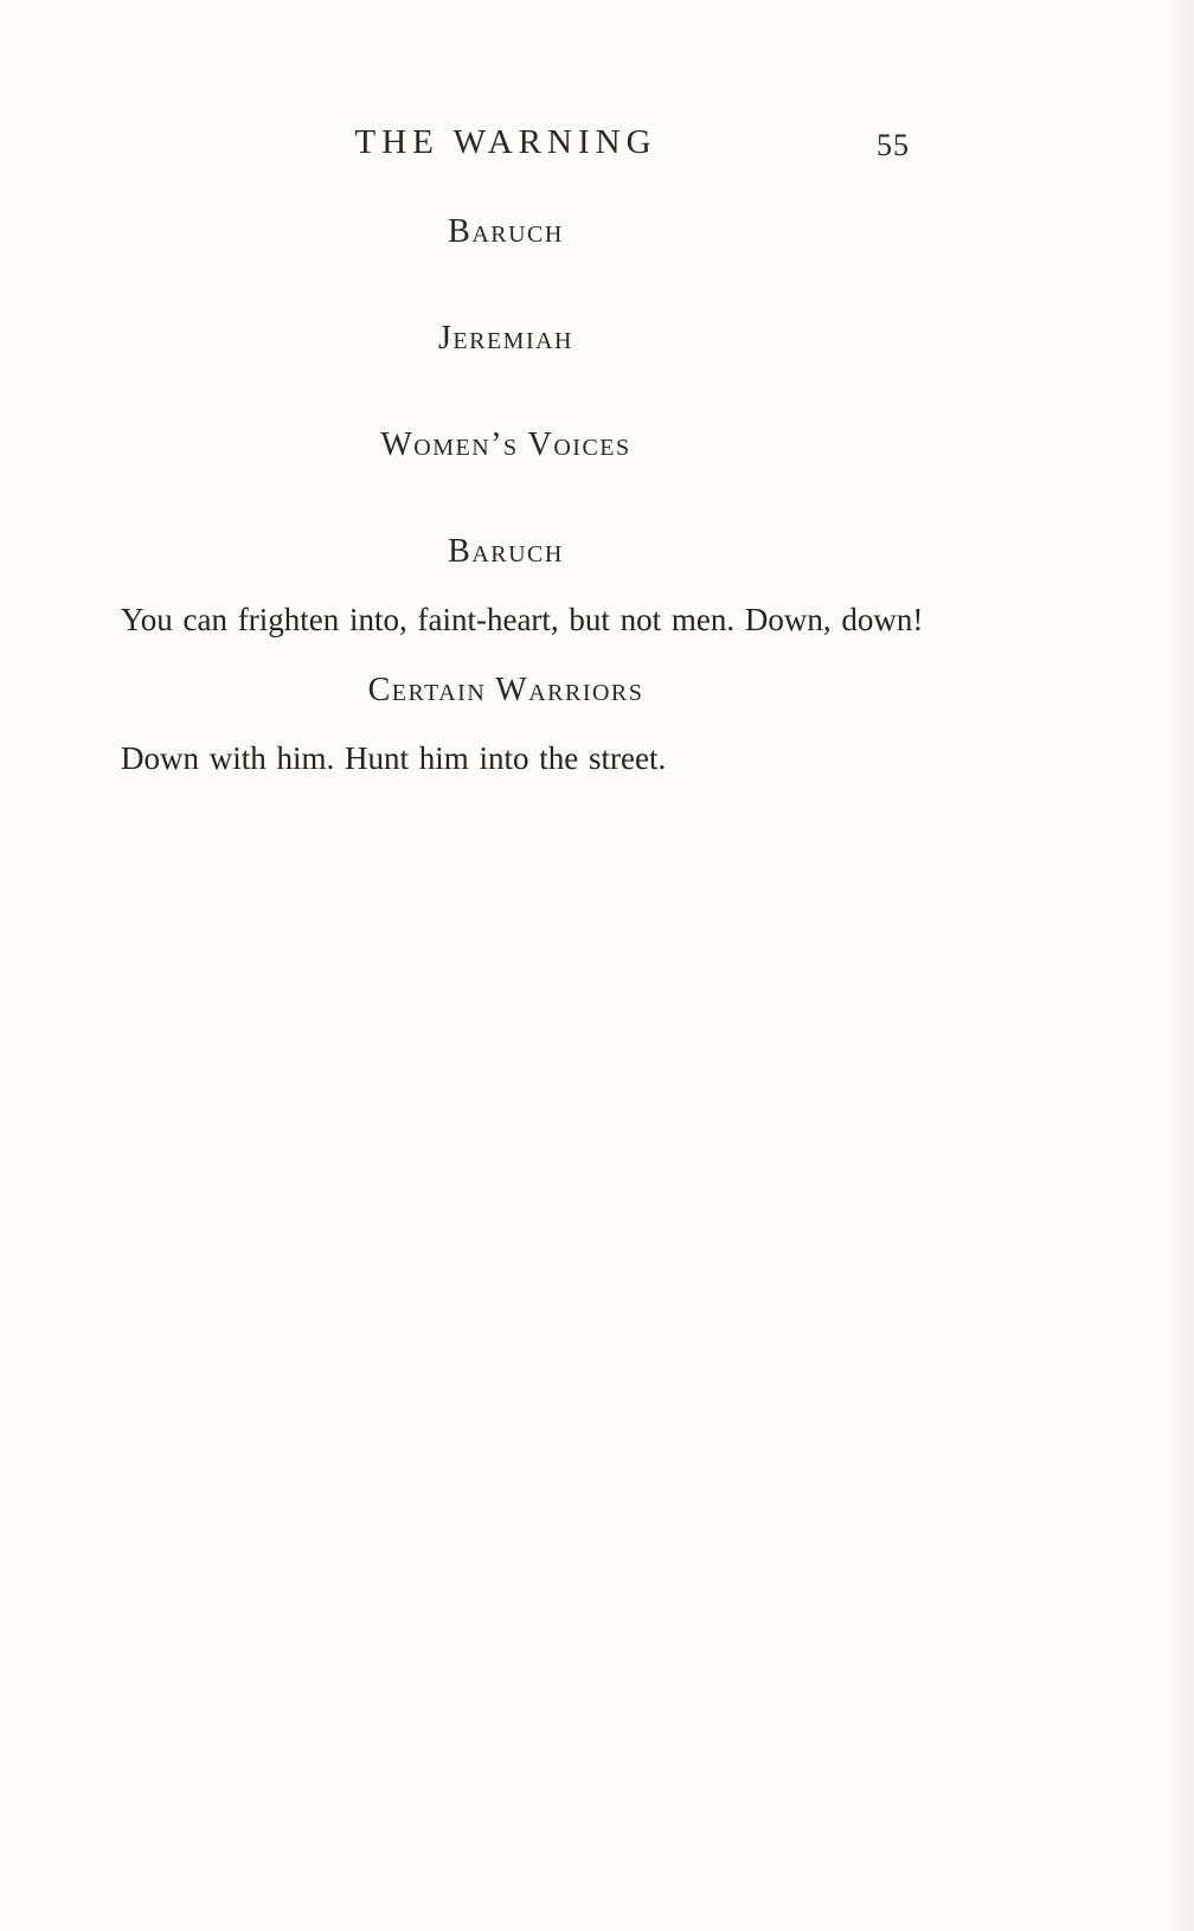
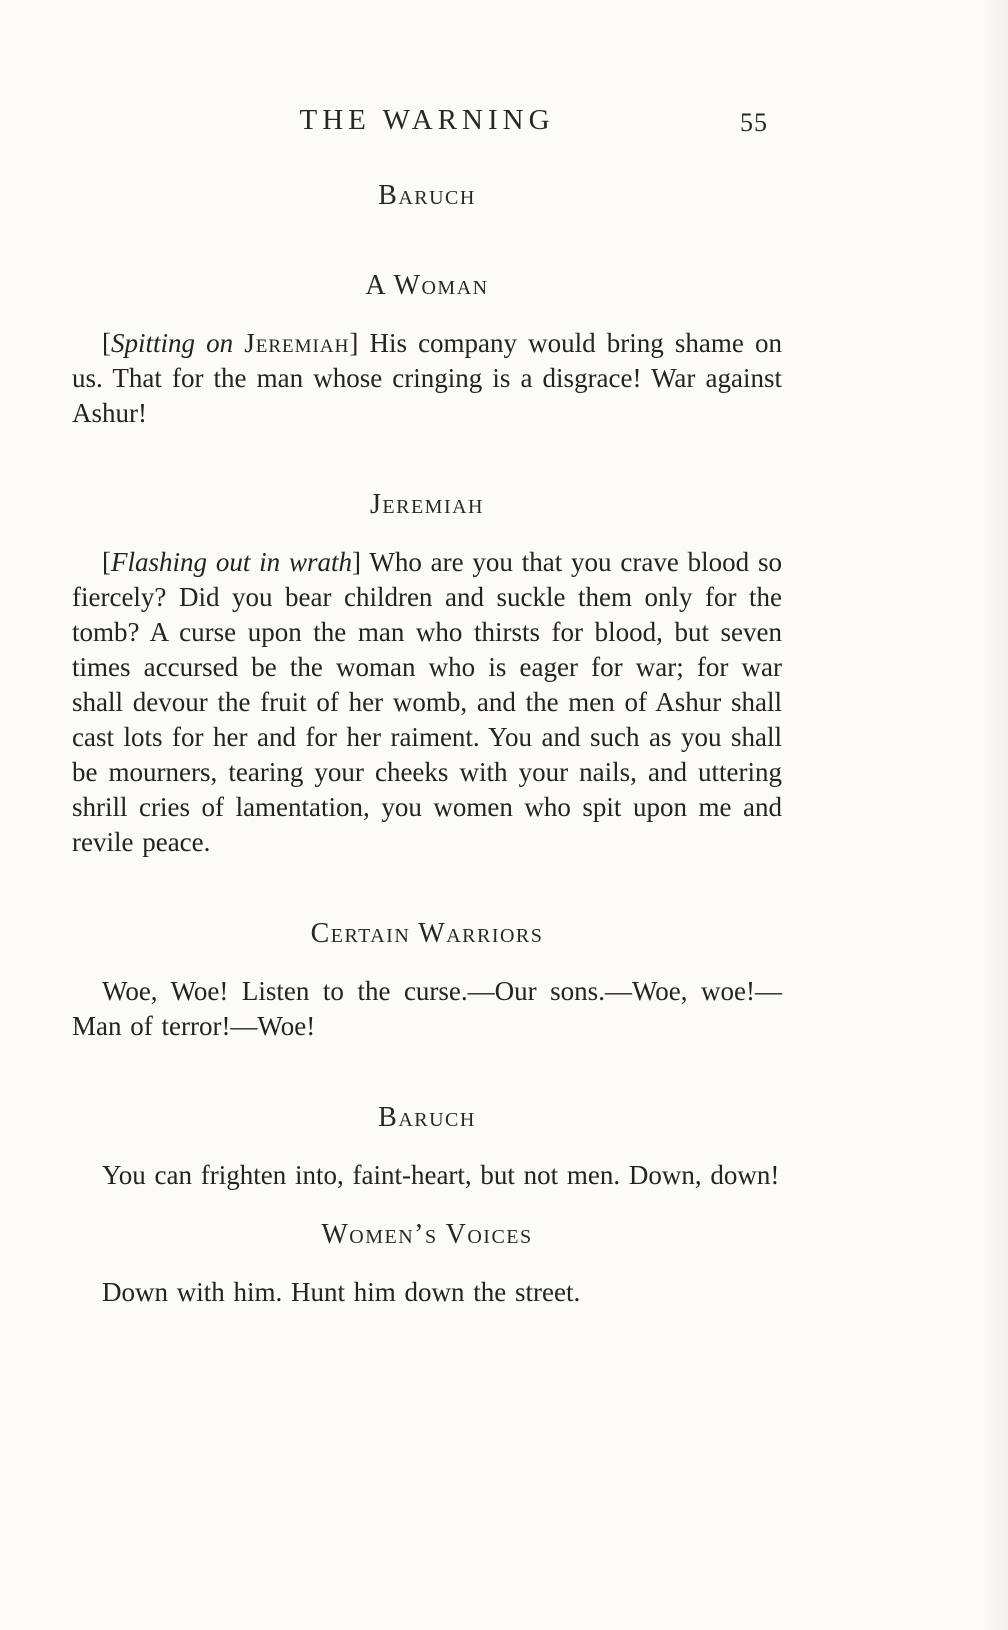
  THE WARNING
  55
  Baruch
+ A Woman
+ [Spitting on Jeremiah] His company would bring shame on us. That for the man whose cringing is a disgrace! War against Ashur!
  Jeremiah
+ [Flashing out in wrath] Who are you that you crave blood so fiercely? Did you bear children and suckle them only for the tomb? A curse upon the man who thirsts for blood, but seven times accursed be the woman who is eager for war; for war shall devour the fruit of her womb, and the men of Ashur shall cast lots for her and for her raiment. You and such as you shall be mourners, tearing your cheeks with your nails, and uttering shrill cries of lamentation, you women who spit upon me and revile peace.
- Women’s Voices
+ Certain Warriors
+ Woe, Woe! Listen to the curse.—Our sons.—Woe, woe!—Man of terror!—Woe!
  Baruch
  You can frighten into, faint-heart, but not men. Down, down!
- Certain Warriors
+ Women’s Voices
- Down with him. Hunt him into the street.
+ Down with him. Hunt him down the street.
